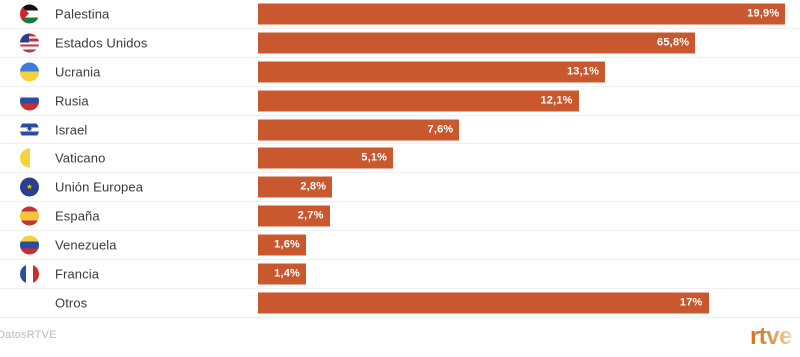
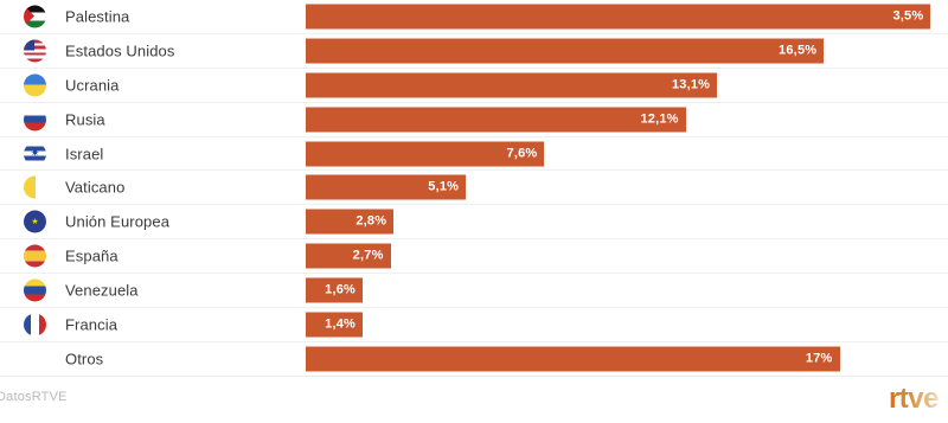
  Palestina
- 19,9%
+ 3,5%
  Estados Unidos
- 65,8%
+ 16,5%
  Ucrania
  13,1%
  Rusia
  12,1%
  ✷
  Israel
  7,6%
  Vaticano
  5,1%
  Unión Europea
  2,8%
  España
  2,7%
  Venezuela
  1,6%
  Francia
  1,4%
  Otros
  17%
  DatosRTVE
  rtve
